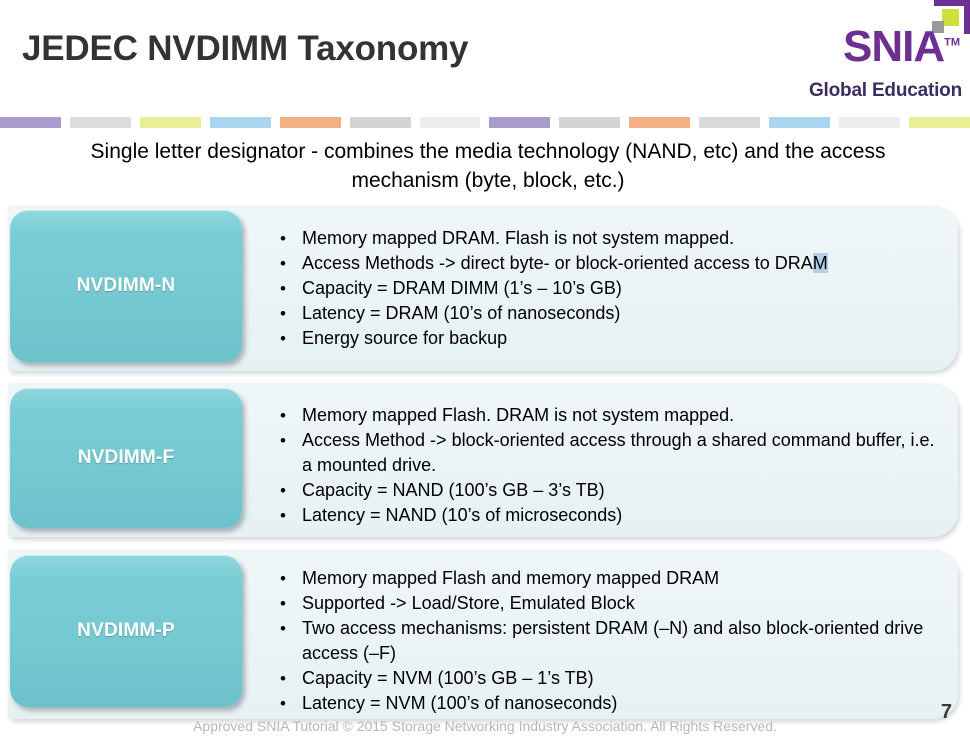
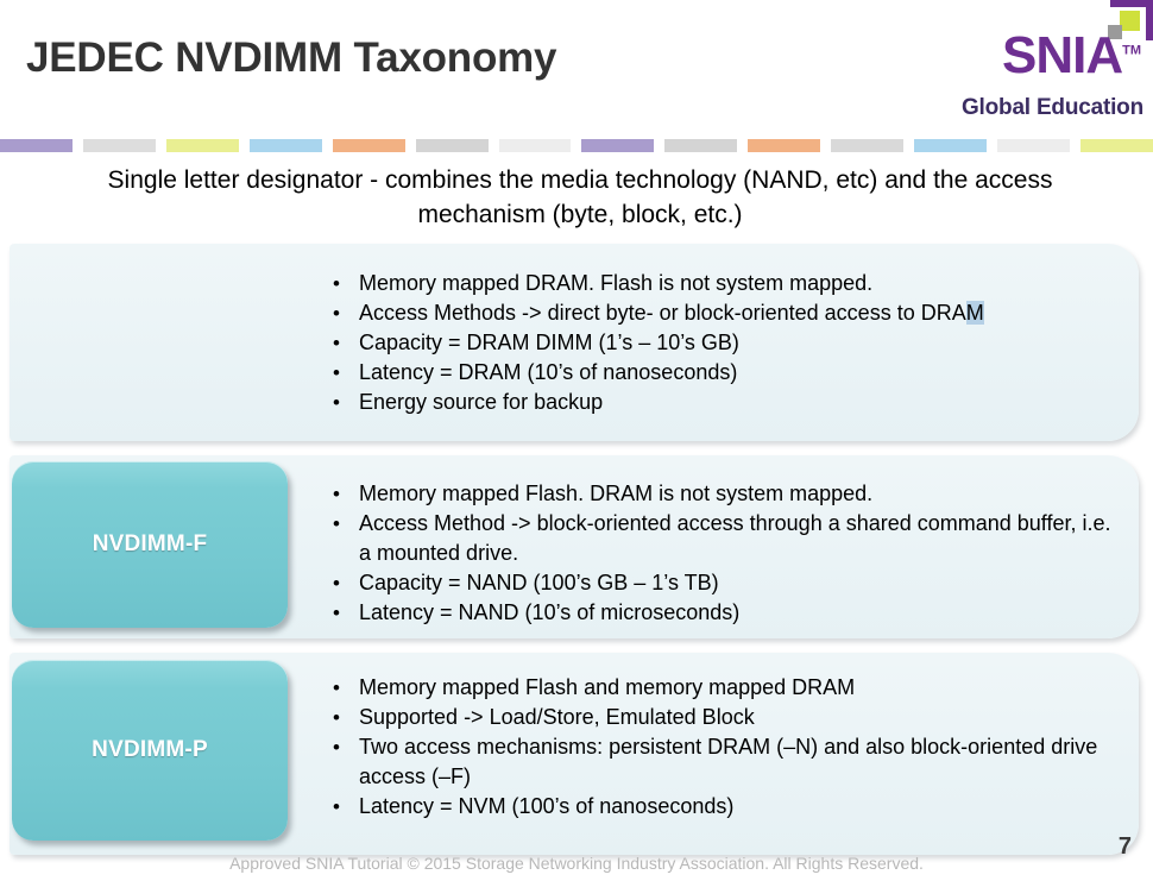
  JEDEC NVDIMM Taxonomy
  SNIATM
  Global Education
  Single letter designator - combines the media technology (NAND, etc) and the access mechanism (byte, block, etc.)
- NVDIMM-N
  Memory mapped DRAM. Flash is not system mapped.
  Access Methods -> direct byte- or block-oriented access to DRAM
  Capacity = DRAM DIMM (1’s – 10’s GB)
  Latency = DRAM (10’s of nanoseconds)
  Energy source for backup
  NVDIMM-F
  Memory mapped Flash. DRAM is not system mapped.
  Access Method -> block-oriented access through a shared command buffer, i.e. a mounted drive.
- Capacity = NAND (100’s GB – 3’s TB)
+ Capacity = NAND (100’s GB – 1’s TB)
  Latency = NAND (10’s of microseconds)
  NVDIMM-P
  Memory mapped Flash and memory mapped DRAM
  Supported -> Load/Store, Emulated Block
  Two access mechanisms: persistent DRAM (–N) and also block-oriented drive access (–F)
- Capacity = NVM (100’s GB – 1’s TB)
  Latency = NVM (100’s of nanoseconds)
  Approved SNIA Tutorial © 2015 Storage Networking Industry Association. All Rights Reserved.
  7
